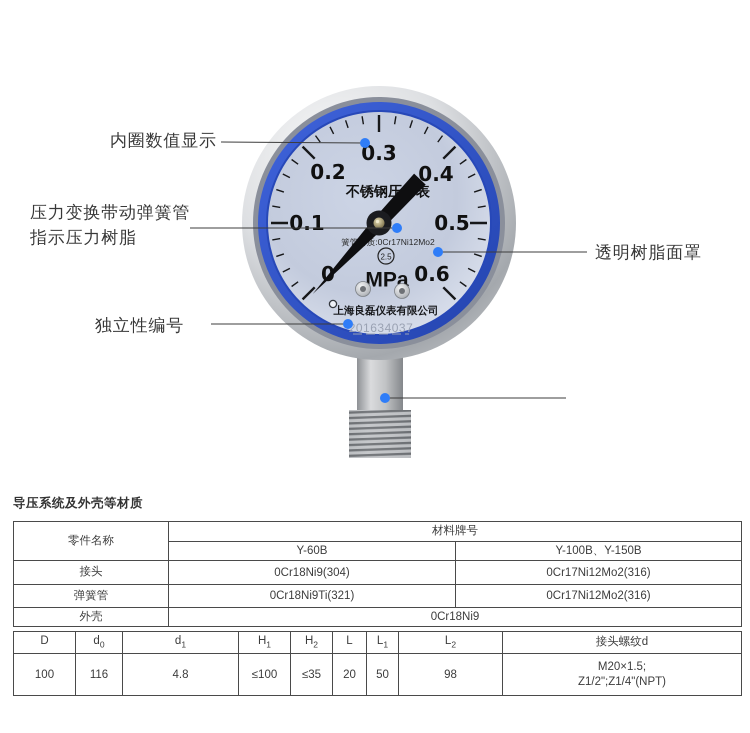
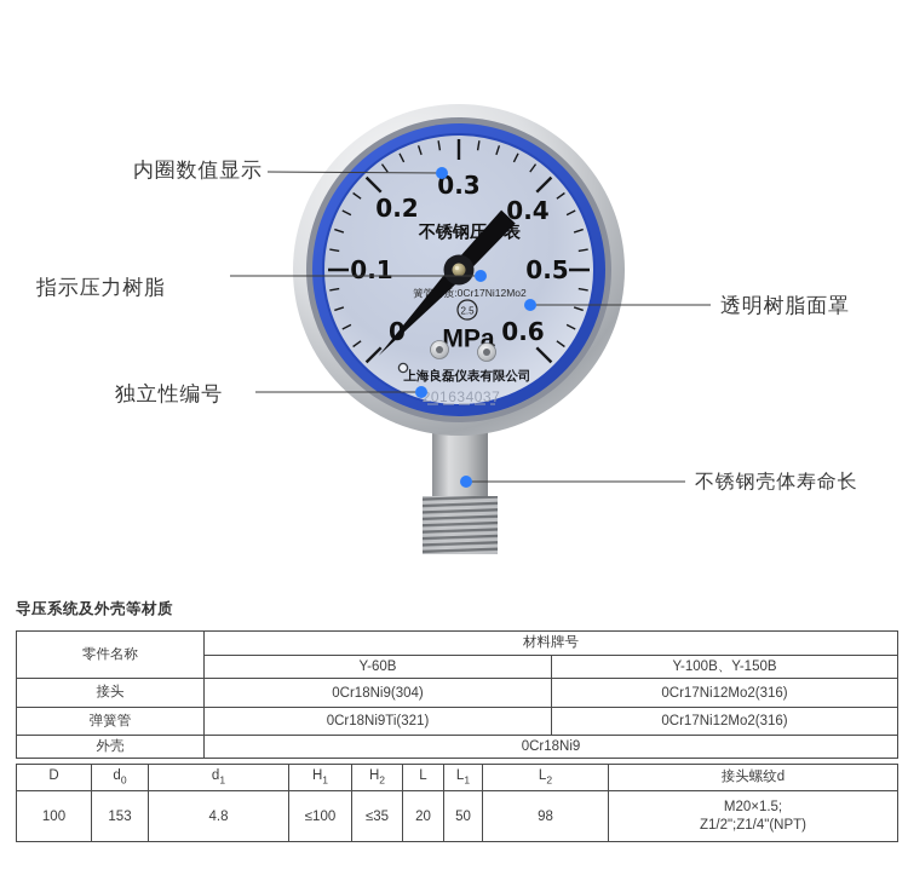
  0
  0.1
  0.2
  0.3
  0.4
  0.5
  0.6
  不锈钢压表
  簧管质:0Cr17Ni12Mo2
  2.5
  MPa
  上海良磊仪表有限公司
  201634037
  内圈数值显示
- 压力变换带动弹簧管
  指示压力树脂
  独立性编号
  透明树脂面罩
+ 不锈钢壳体寿命长
  导压系统及外壳等材质
  零件名称	材料牌号
  Y-60B	Y-100B、Y-150B
  接头	0Cr18Ni9(304)	0Cr17Ni12Mo2(316)
  弹簧管	0Cr18Ni9Ti(321)	0Cr17Ni12Mo2(316)
  外壳	0Cr18Ni9
  D	d0	d1	H1	H2	L	L1	L2	接头螺纹d
- 100	116	4.8	≤100	≤35	20	50	98	M20×1.5; Z1/2";Z1/4"(NPT)
+ 100	153	4.8	≤100	≤35	20	50	98	M20×1.5; Z1/2";Z1/4"(NPT)
